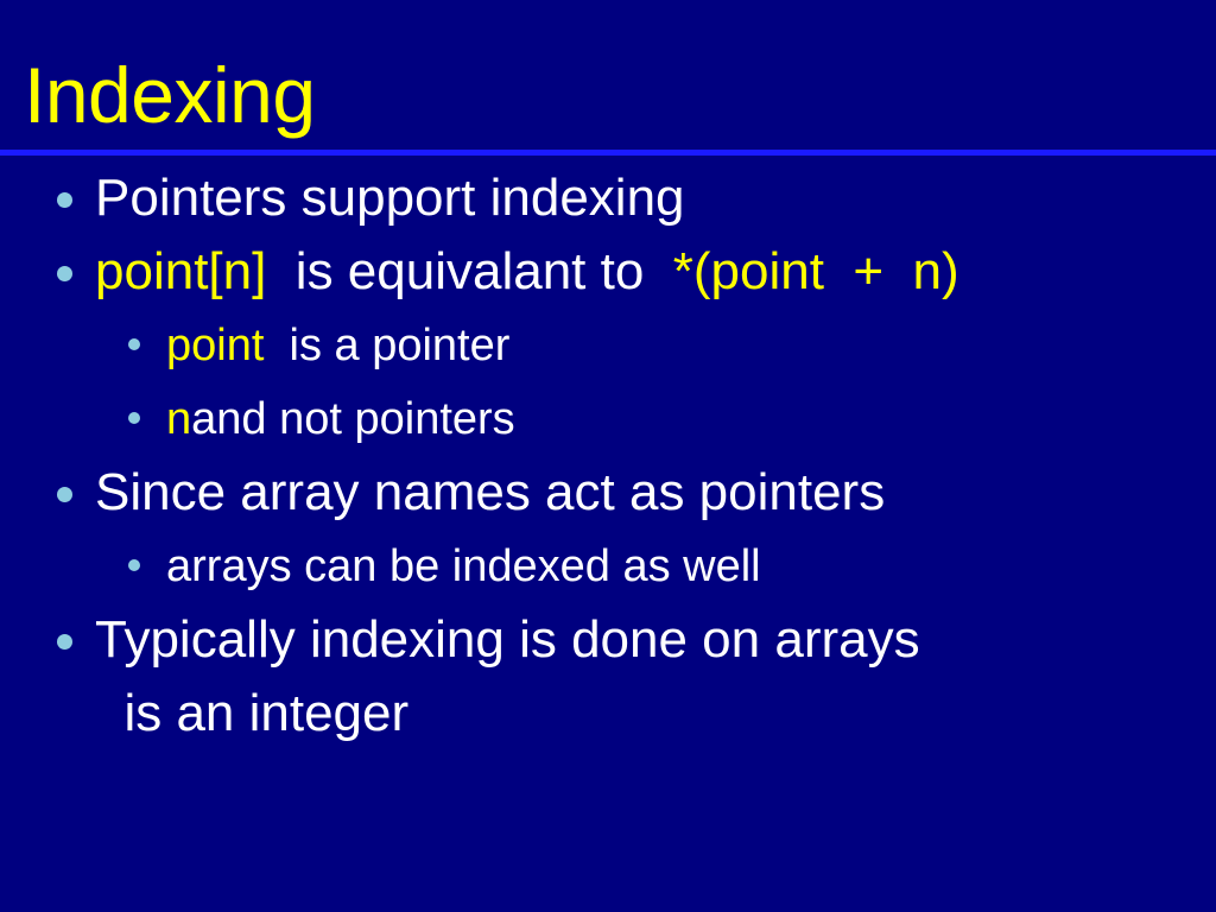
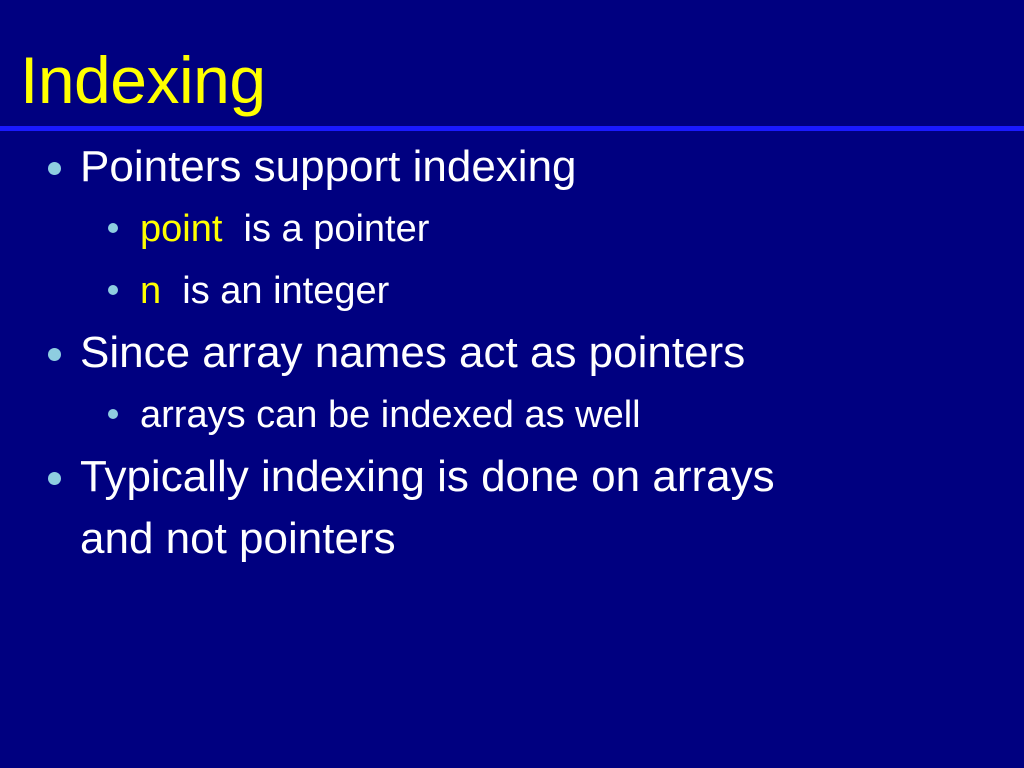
  Indexing
  Pointers support indexing
- point[n] is equivalant to *(point + n)
  point is a pointer
- nand not pointers
+ n is an integer
  Since array names act as pointers
  arrays can be indexed as well
  Typically indexing is done on arrays
- is an integer
+ and not pointers
